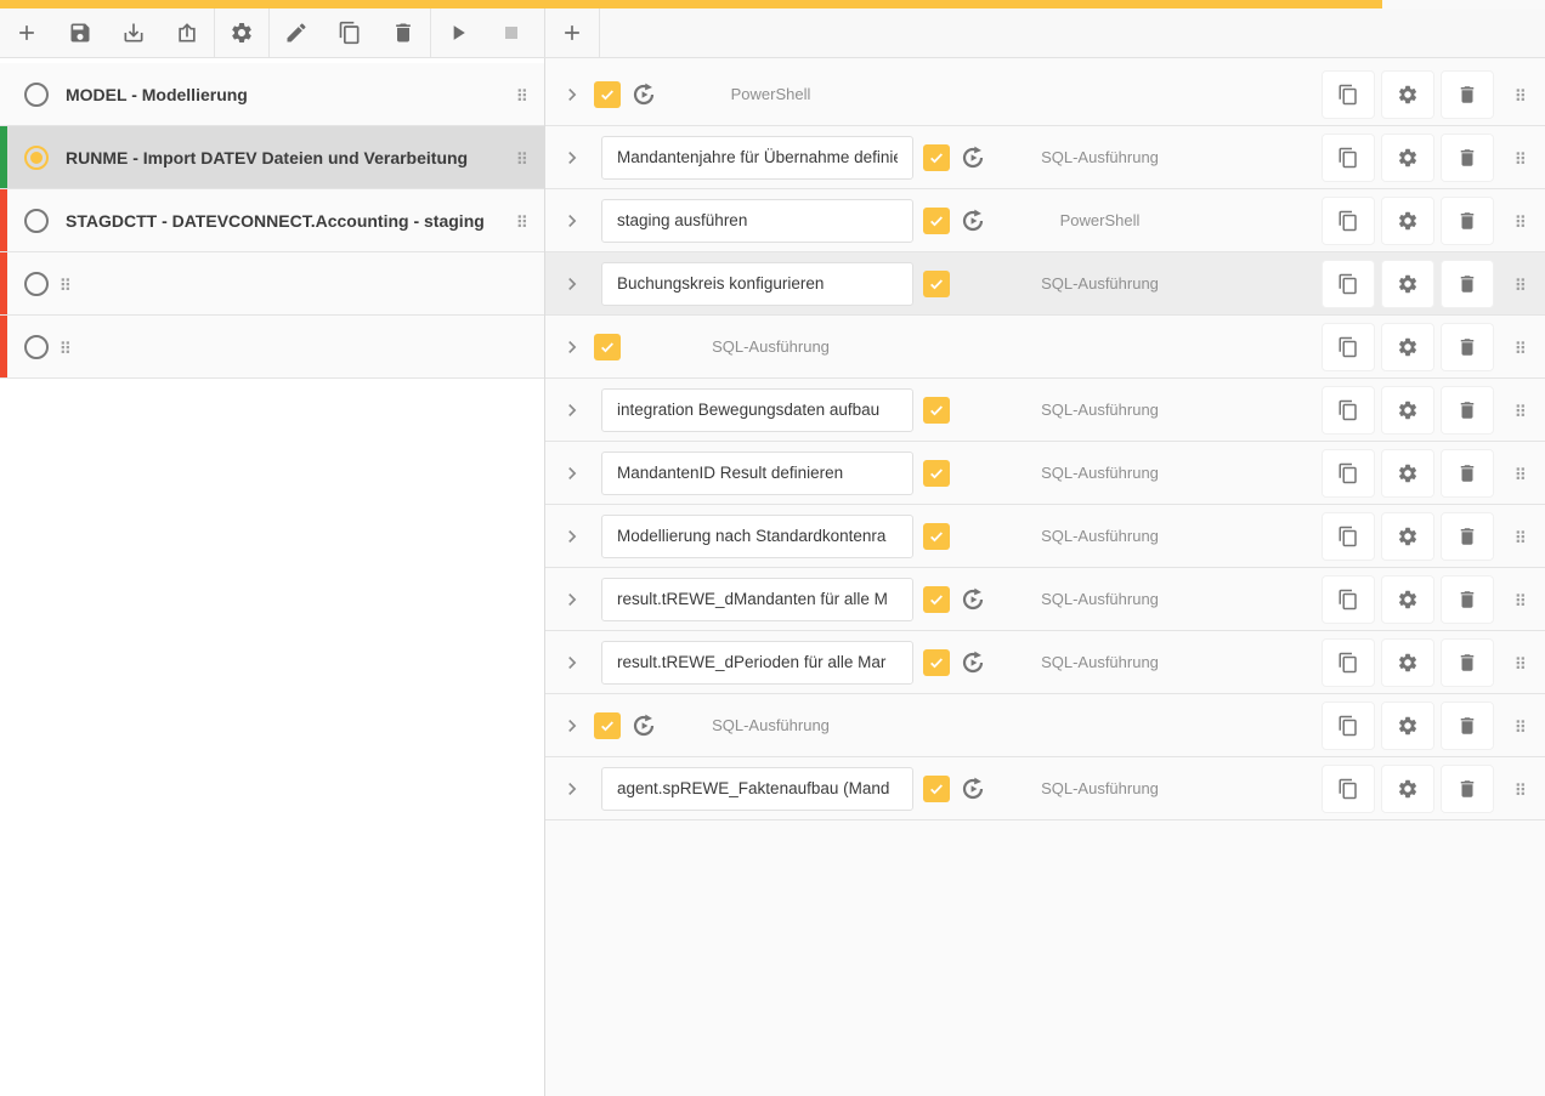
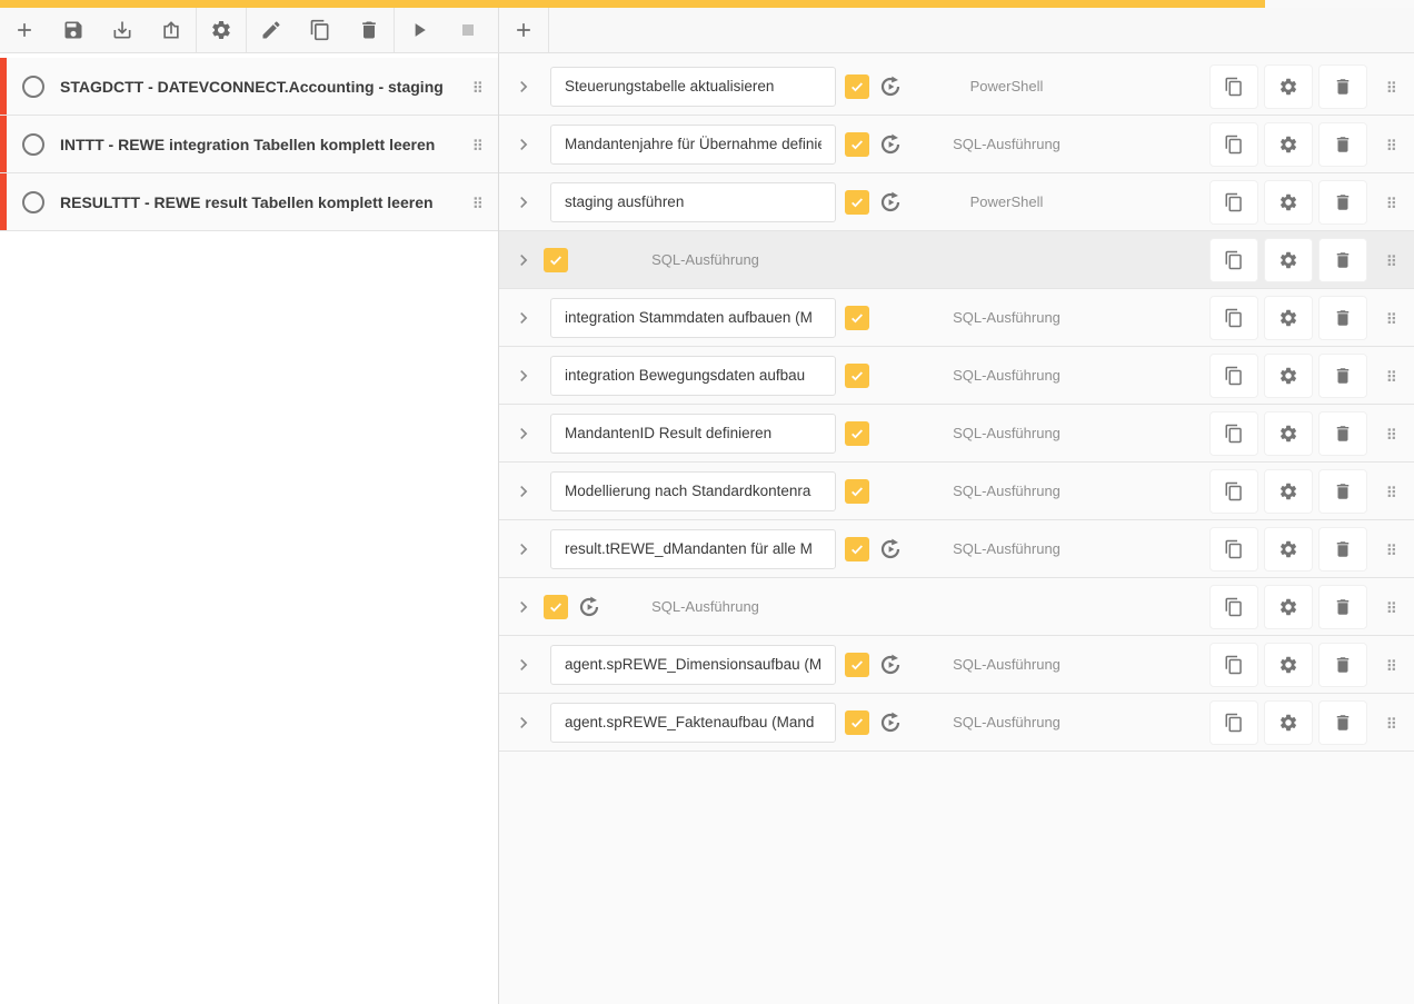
- MODEL - Modellierung
- RUNME - Import DATEV Dateien und Verarbeitung
  STAGDCTT - DATEVCONNECT.Accounting - staging
+ INTTT - REWE integration Tabellen komplett leeren
+ RESULTTT - REWE result Tabellen komplett leeren
+ Steuerungstabelle aktualisieren
  PowerShell
  Mandantenjahre für Übernahme defini
  SQL-Ausführung
  staging ausführen
  PowerShell
- Buchungskreis konfigurieren
  SQL-Ausführung
+ integration Stammdaten aufbauen (M
  SQL-Ausführung
  integration Bewegungsdaten aufbau
  SQL-Ausführung
  MandantenID Result definieren
  SQL-Ausführung
  Modellierung nach Standardkontenra
  SQL-Ausführung
  result.tREWE_dMandanten für alle M
  SQL-Ausführung
- result.tREWE_dPerioden für alle Mar
  SQL-Ausführung
+ agent.spREWE_Dimensionsaufbau (M
  SQL-Ausführung
  agent.spREWE_Faktenaufbau (Mand
  SQL-Ausführung
